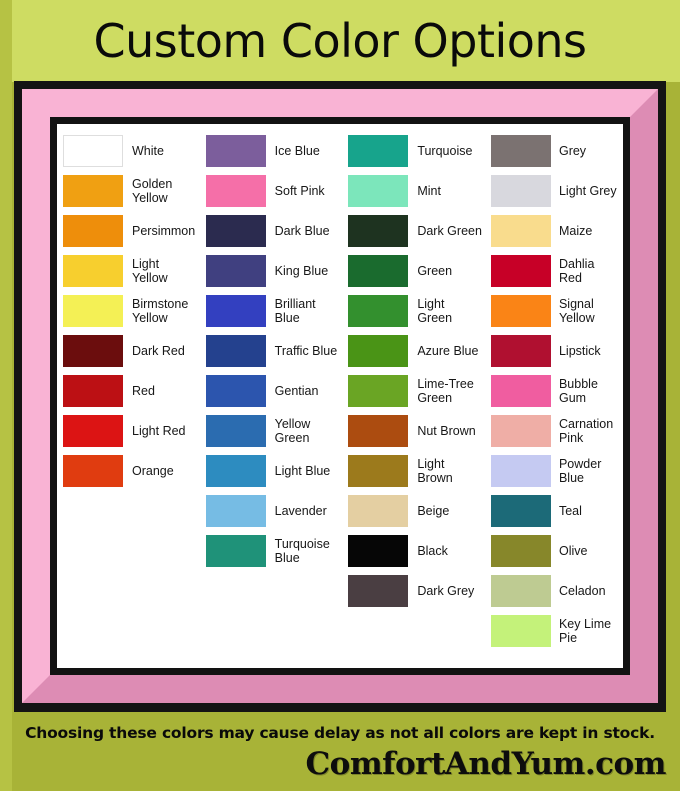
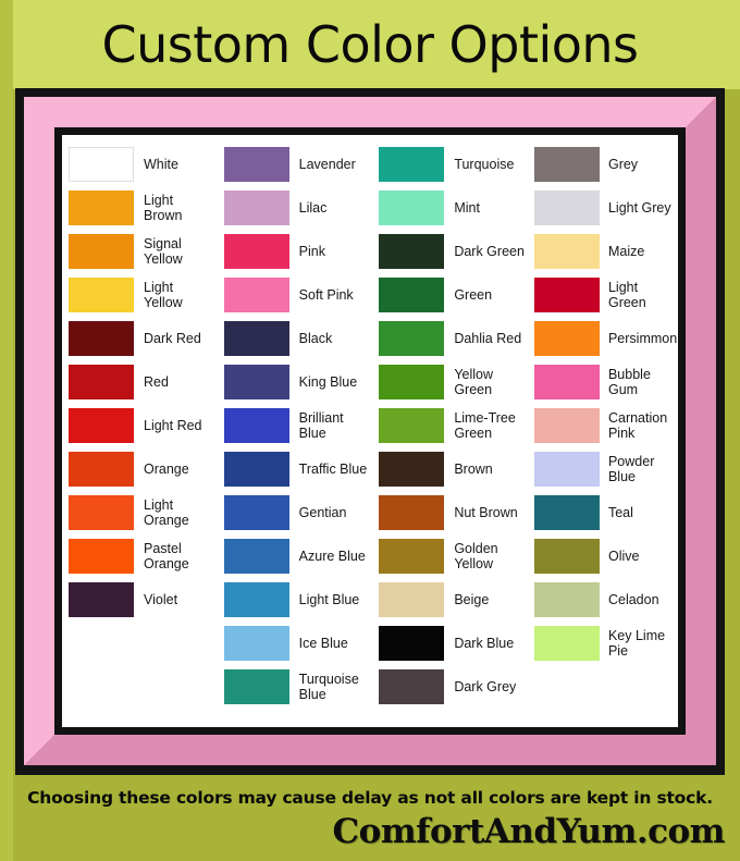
  Custom Color Options
  White
- Golden Yellow
+ Light Brown
- Persimmon
+ Signal Yellow
  Light Yellow
- Birmstone Yellow
  Dark Red
  Red
  Light Red
  Orange
+ Light Orange
+ Pastel Orange
+ Violet
- Ice Blue
+ Lavender
+ Lilac
+ Pink
  Soft Pink
- Dark Blue
+ Black
  King Blue
  Brilliant Blue
  Traffic Blue
  Gentian
- Yellow Green
+ Azure Blue
  Light Blue
- Lavender
+ Ice Blue
  Turquoise Blue
  Turquoise
  Mint
  Dark Green
  Green
- Light Green
+ Dahlia Red
- Azure Blue
+ Yellow Green
  Lime-Tree Green
+ Brown
  Nut Brown
- Light Brown
+ Golden Yellow
  Beige
- Black
+ Dark Blue
  Dark Grey
  Grey
  Light Grey
  Maize
- Dahlia Red
+ Light Green
- Signal Yellow
+ Persimmon
- Lipstick
  Bubble Gum
  Carnation Pink
  Powder Blue
  Teal
  Olive
  Celadon
  Key Lime Pie
  Choosing these colors may cause delay as not all colors are kept in stock.
  ComfortAndYum.com
